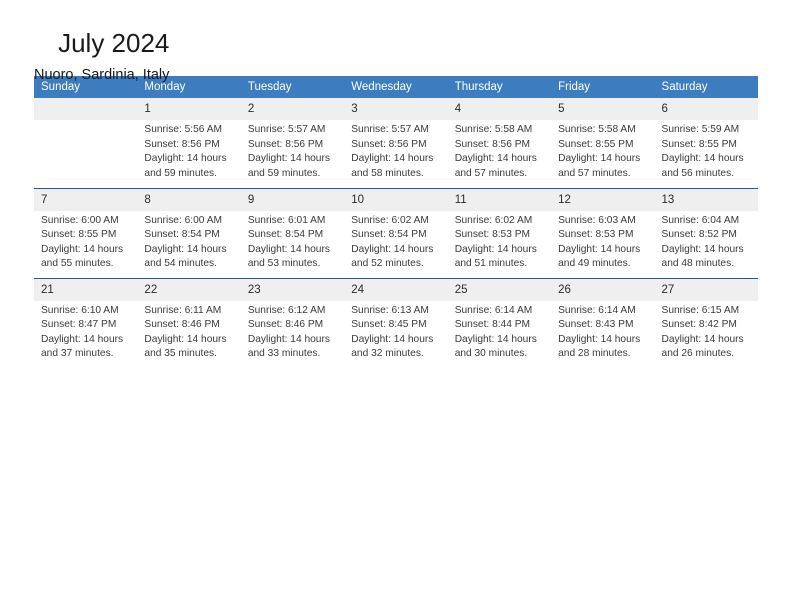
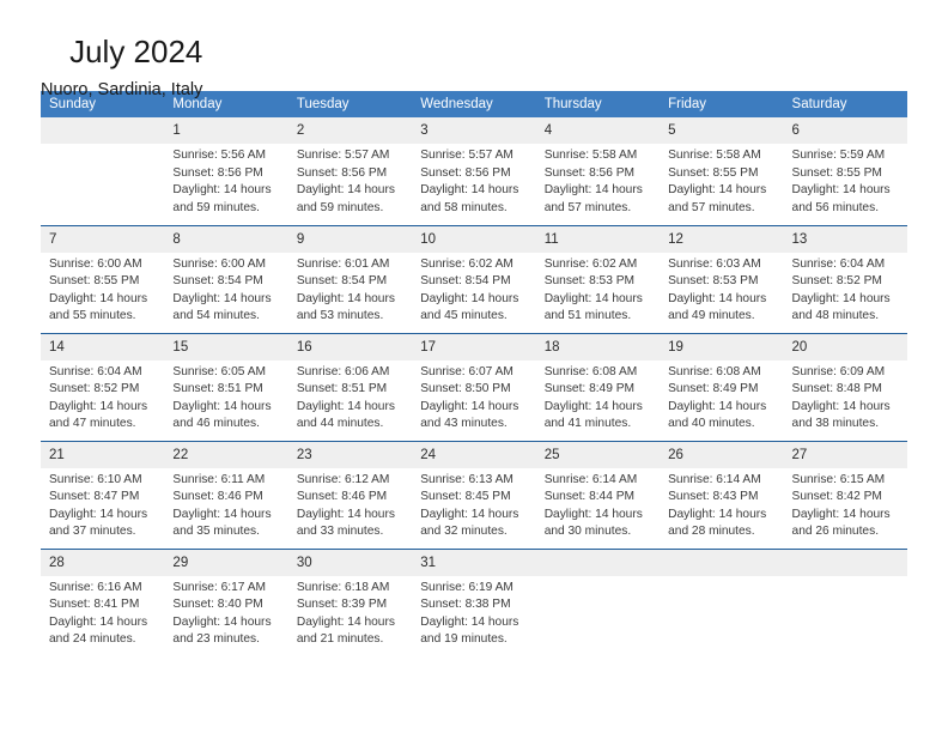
  July 2024
  Nuoro, Sardinia, Italy
  Sunday	Monday	Tuesday	Wednesday	Thursday	Friday	Saturday
  	1Sunrise: 5:56 AMSunset: 8:56 PMDaylight: 14 hoursand 59 minutes.	2Sunrise: 5:57 AMSunset: 8:56 PMDaylight: 14 hoursand 59 minutes.	3Sunrise: 5:57 AMSunset: 8:56 PMDaylight: 14 hoursand 58 minutes.	4Sunrise: 5:58 AMSunset: 8:56 PMDaylight: 14 hoursand 57 minutes.	5Sunrise: 5:58 AMSunset: 8:55 PMDaylight: 14 hoursand 57 minutes.	6Sunrise: 5:59 AMSunset: 8:55 PMDaylight: 14 hoursand 56 minutes.
- 7Sunrise: 6:00 AMSunset: 8:55 PMDaylight: 14 hoursand 55 minutes.	8Sunrise: 6:00 AMSunset: 8:54 PMDaylight: 14 hoursand 54 minutes.	9Sunrise: 6:01 AMSunset: 8:54 PMDaylight: 14 hoursand 53 minutes.	10Sunrise: 6:02 AMSunset: 8:54 PMDaylight: 14 hoursand 52 minutes.	11Sunrise: 6:02 AMSunset: 8:53 PMDaylight: 14 hoursand 51 minutes.	12Sunrise: 6:03 AMSunset: 8:53 PMDaylight: 14 hoursand 49 minutes.	13Sunrise: 6:04 AMSunset: 8:52 PMDaylight: 14 hoursand 48 minutes.
+ 7Sunrise: 6:00 AMSunset: 8:55 PMDaylight: 14 hoursand 55 minutes.	8Sunrise: 6:00 AMSunset: 8:54 PMDaylight: 14 hoursand 54 minutes.	9Sunrise: 6:01 AMSunset: 8:54 PMDaylight: 14 hoursand 53 minutes.	10Sunrise: 6:02 AMSunset: 8:54 PMDaylight: 14 hoursand 45 minutes.	11Sunrise: 6:02 AMSunset: 8:53 PMDaylight: 14 hoursand 51 minutes.	12Sunrise: 6:03 AMSunset: 8:53 PMDaylight: 14 hoursand 49 minutes.	13Sunrise: 6:04 AMSunset: 8:52 PMDaylight: 14 hoursand 48 minutes.
+ 14Sunrise: 6:04 AMSunset: 8:52 PMDaylight: 14 hoursand 47 minutes.	15Sunrise: 6:05 AMSunset: 8:51 PMDaylight: 14 hoursand 46 minutes.	16Sunrise: 6:06 AMSunset: 8:51 PMDaylight: 14 hoursand 44 minutes.	17Sunrise: 6:07 AMSunset: 8:50 PMDaylight: 14 hoursand 43 minutes.	18Sunrise: 6:08 AMSunset: 8:49 PMDaylight: 14 hoursand 41 minutes.	19Sunrise: 6:08 AMSunset: 8:49 PMDaylight: 14 hoursand 40 minutes.	20Sunrise: 6:09 AMSunset: 8:48 PMDaylight: 14 hoursand 38 minutes.
  21Sunrise: 6:10 AMSunset: 8:47 PMDaylight: 14 hoursand 37 minutes.	22Sunrise: 6:11 AMSunset: 8:46 PMDaylight: 14 hoursand 35 minutes.	23Sunrise: 6:12 AMSunset: 8:46 PMDaylight: 14 hoursand 33 minutes.	24Sunrise: 6:13 AMSunset: 8:45 PMDaylight: 14 hoursand 32 minutes.	25Sunrise: 6:14 AMSunset: 8:44 PMDaylight: 14 hoursand 30 minutes.	26Sunrise: 6:14 AMSunset: 8:43 PMDaylight: 14 hoursand 28 minutes.	27Sunrise: 6:15 AMSunset: 8:42 PMDaylight: 14 hoursand 26 minutes.
+ 28Sunrise: 6:16 AMSunset: 8:41 PMDaylight: 14 hoursand 24 minutes.	29Sunrise: 6:17 AMSunset: 8:40 PMDaylight: 14 hoursand 23 minutes.	30Sunrise: 6:18 AMSunset: 8:39 PMDaylight: 14 hoursand 21 minutes.	31Sunrise: 6:19 AMSunset: 8:38 PMDaylight: 14 hoursand 19 minutes.
